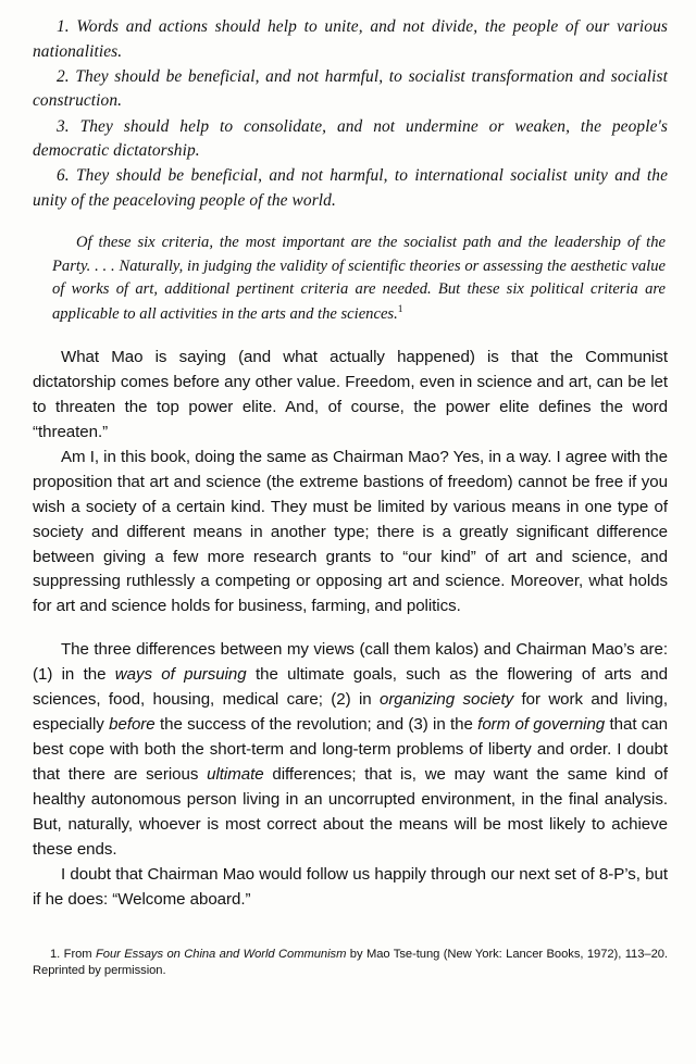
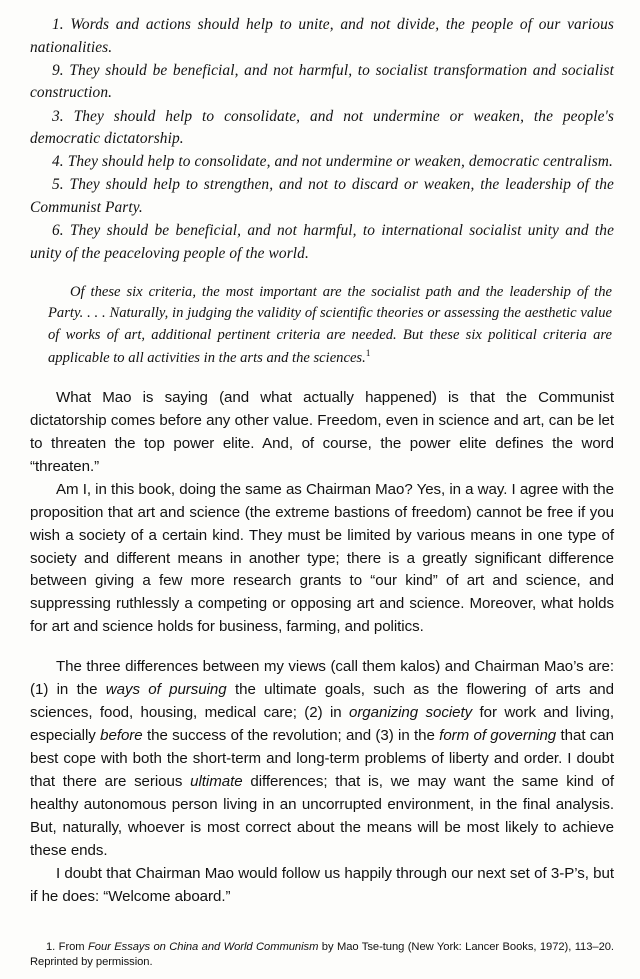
  1. Words and actions should help to unite, and not divide, the people of our various nationalities.
- 2. They should be beneficial, and not harmful, to socialist transformation and socialist construction.
+ 9. They should be beneficial, and not harmful, to socialist transformation and socialist construction.
  3. They should help to consolidate, and not undermine or weaken, the people's democratic dictatorship.
+ 4. They should help to consolidate, and not undermine or weaken, democratic centralism.
+ 5. They should help to strengthen, and not to discard or weaken, the leadership of the Communist Party.
  6. They should be beneficial, and not harmful, to international socialist unity and the unity of the peaceloving people of the world.
  Of these six criteria, the most important are the socialist path and the leadership of the Party. . . . Naturally, in judging the validity of scientific theories or assessing the aesthetic value of works of art, additional pertinent criteria are needed. But these six political criteria are applicable to all activities in the arts and the sciences.1
  What Mao is saying (and what actually happened) is that the Communist dictatorship comes before any other value. Freedom, even in science and art, can be let to threaten the top power elite. And, of course, the power elite defines the word “threaten.”
  Am I, in this book, doing the same as Chairman Mao? Yes, in a way. I agree with the proposition that art and science (the extreme bastions of freedom) cannot be free if you wish a society of a certain kind. They must be limited by various means in one type of society and different means in another type; there is a greatly significant difference between giving a few more research grants to “our kind” of art and science, and suppressing ruthlessly a competing or opposing art and science. Moreover, what holds for art and science holds for business, farming, and politics.
  The three differences between my views (call them kalos) and Chairman Mao’s are: (1) in the ways of pursuing the ultimate goals, such as the flowering of arts and sciences, food, housing, medical care; (2) in organizing society for work and living, especially before the success of the revolution; and (3) in the form of governing that can best cope with both the short-term and long-term problems of liberty and order. I doubt that there are serious ultimate differences; that is, we may want the same kind of healthy autonomous person living in an uncorrupted environment, in the final analysis. But, naturally, whoever is most correct about the means will be most likely to achieve these ends.
- I doubt that Chairman Mao would follow us happily through our next set of 8-P’s, but if he does: “Welcome aboard.”
+ I doubt that Chairman Mao would follow us happily through our next set of 3-P’s, but if he does: “Welcome aboard.”
  1. From Four Essays on China and World Communism by Mao Tse-tung (New York: Lancer Books, 1972), 113–20. Reprinted by permission.
